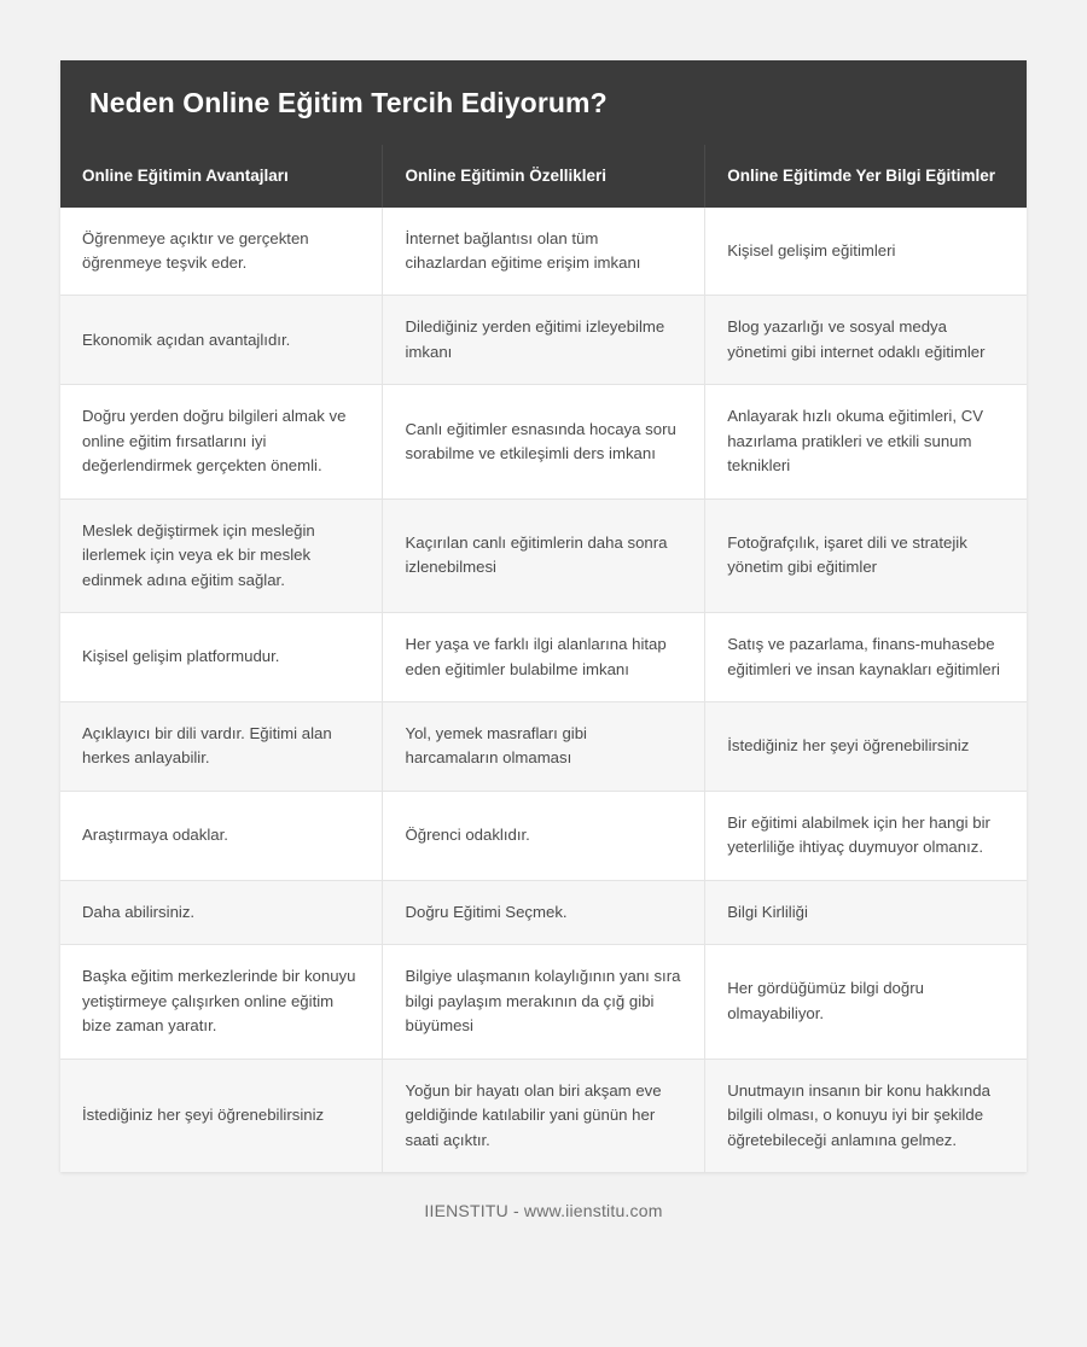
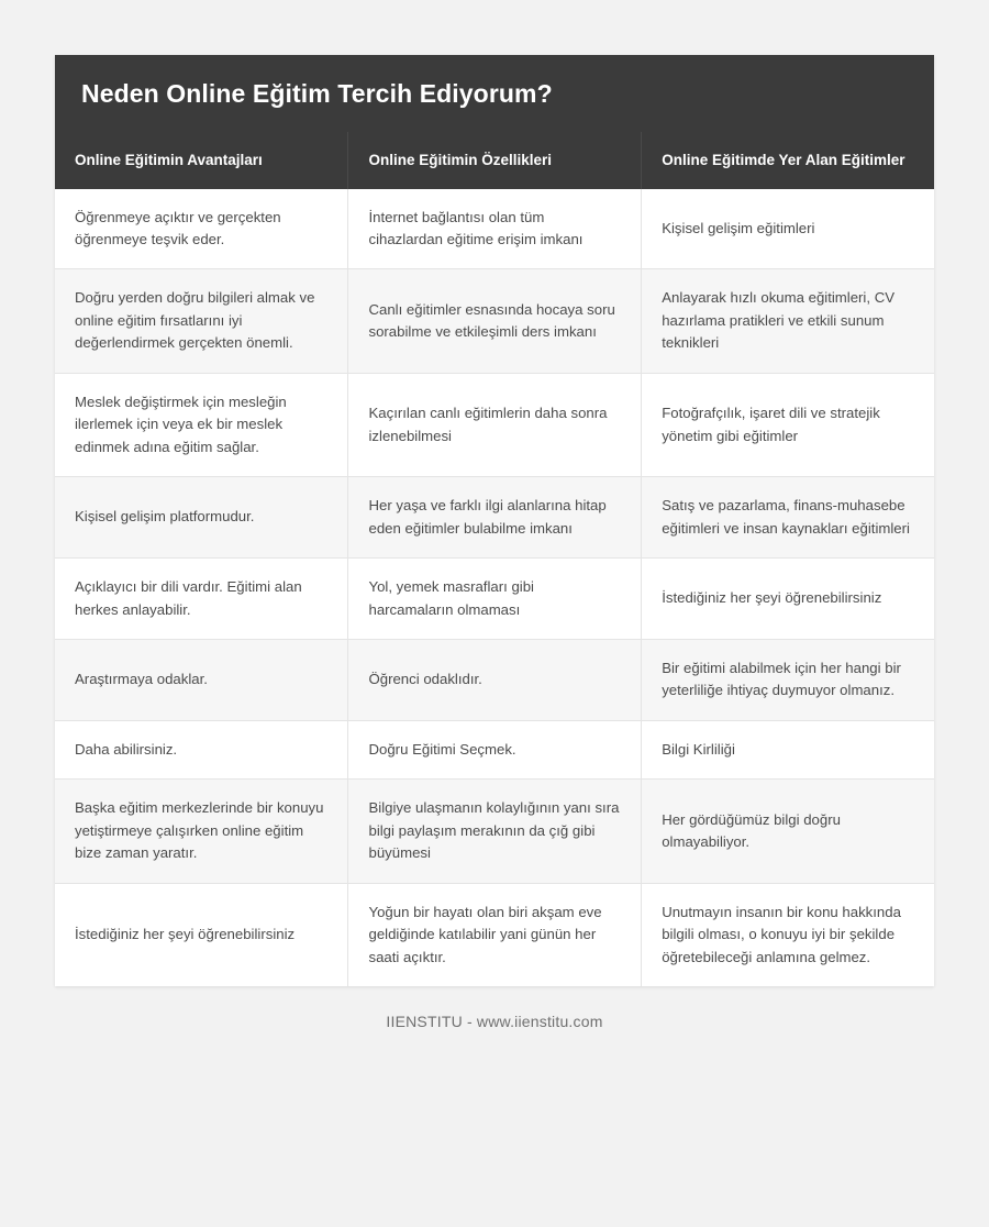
  Neden Online Eğitim Tercih Ediyorum?
- Online Eğitimin Avantajları	Online Eğitimin Özellikleri	Online Eğitimde Yer Bilgi Eğitimler
+ Online Eğitimin Avantajları	Online Eğitimin Özellikleri	Online Eğitimde Yer Alan Eğitimler
  Öğrenmeye açıktır ve gerçekten öğrenmeye teşvik eder.	İnternet bağlantısı olan tüm cihazlardan eğitime erişim imkanı	Kişisel gelişim eğitimleri
- Ekonomik açıdan avantajlıdır.	Dilediğiniz yerden eğitimi izleyebilme imkanı	Blog yazarlığı ve sosyal medya yönetimi gibi internet odaklı eğitimler
  Doğru yerden doğru bilgileri almak ve online eğitim fırsatlarını iyi değerlendirmek gerçekten önemli.	Canlı eğitimler esnasında hocaya soru sorabilme ve etkileşimli ders imkanı	Anlayarak hızlı okuma eğitimleri, CV hazırlama pratikleri ve etkili sunum teknikleri
  Meslek değiştirmek için mesleğin ilerlemek için veya ek bir meslek edinmek adına eğitim sağlar.	Kaçırılan canlı eğitimlerin daha sonra izlenebilmesi	Fotoğrafçılık, işaret dili ve stratejik yönetim gibi eğitimler
  Kişisel gelişim platformudur.	Her yaşa ve farklı ilgi alanlarına hitap eden eğitimler bulabilme imkanı	Satış ve pazarlama, finans-muhasebe eğitimleri ve insan kaynakları eğitimleri
  Açıklayıcı bir dili vardır. Eğitimi alan herkes anlayabilir.	Yol, yemek masrafları gibi harcamaların olmaması	İstediğiniz her şeyi öğrenebilirsiniz
  Araştırmaya odaklar.	Öğrenci odaklıdır.	Bir eğitimi alabilmek için her hangi bir yeterliliğe ihtiyaç duymuyor olmanız.
  Daha abilirsiniz.	Doğru Eğitimi Seçmek.	Bilgi Kirliliği
  Başka eğitim merkezlerinde bir konuyu yetiştirmeye çalışırken online eğitim bize zaman yaratır.	Bilgiye ulaşmanın kolaylığının yanı sıra bilgi paylaşım merakının da çığ gibi büyümesi	Her gördüğümüz bilgi doğru olmayabiliyor.
  İstediğiniz her şeyi öğrenebilirsiniz	Yoğun bir hayatı olan biri akşam eve geldiğinde katılabilir yani günün her saati açıktır.	Unutmayın insanın bir konu hakkında bilgili olması, o konuyu iyi bir şekilde öğretebileceği anlamına gelmez.
  IIENSTITU - www.iienstitu.com
